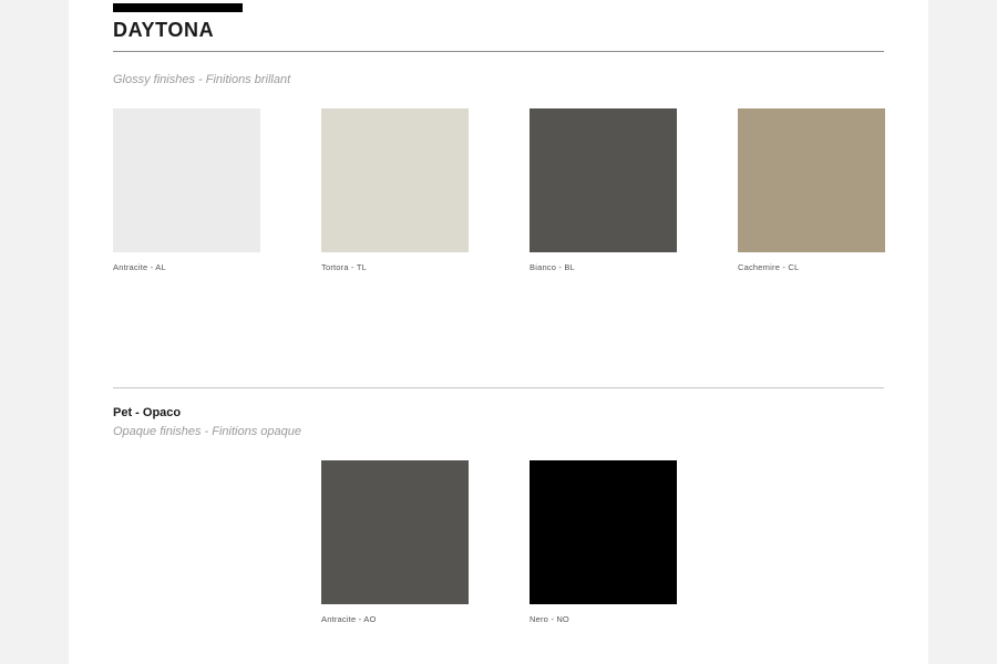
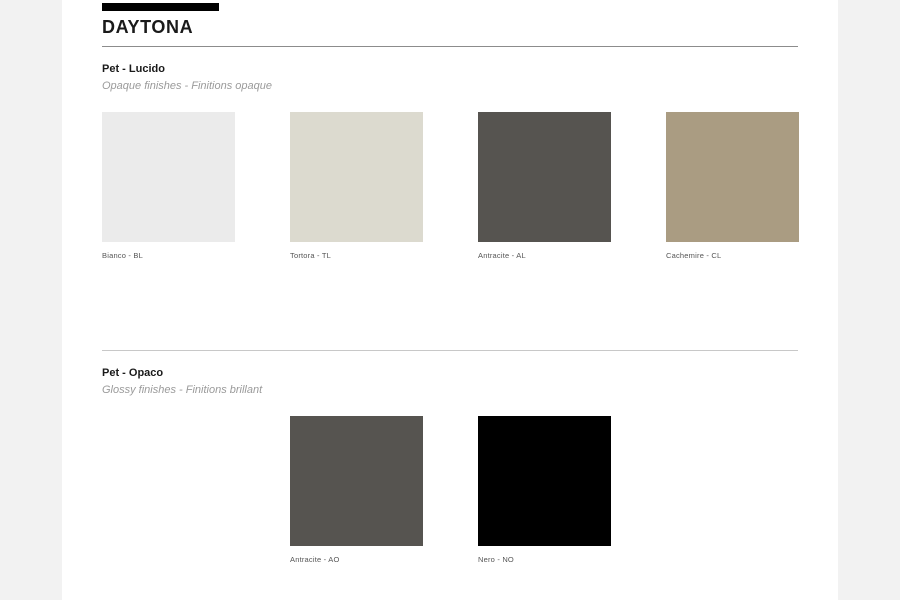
  DAYTONA
+ Pet - Lucido
- Glossy finishes - Finitions brillant
+ Opaque finishes - Finitions opaque
- Antracite - AL
+ Bianco - BL
  Tortora - TL
- Bianco - BL
+ Antracite - AL
  Cachemire - CL
  Pet - Opaco
- Opaque finishes - Finitions opaque
+ Glossy finishes - Finitions brillant
  Antracite - AO
  Nero - NO
